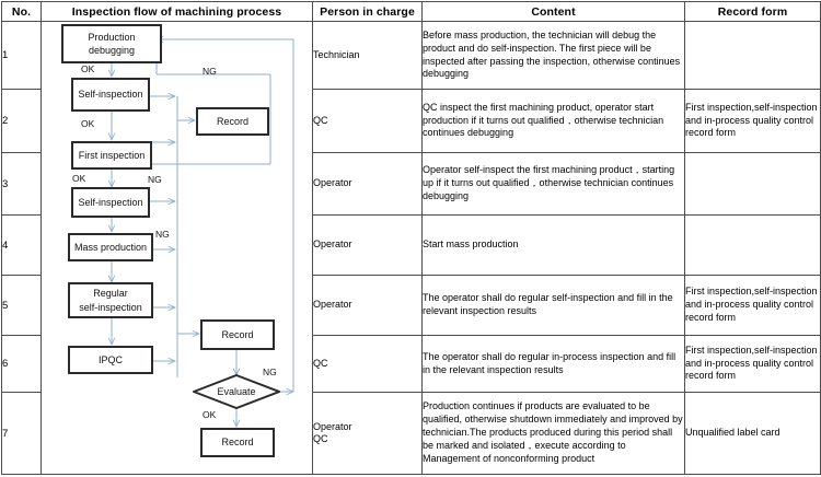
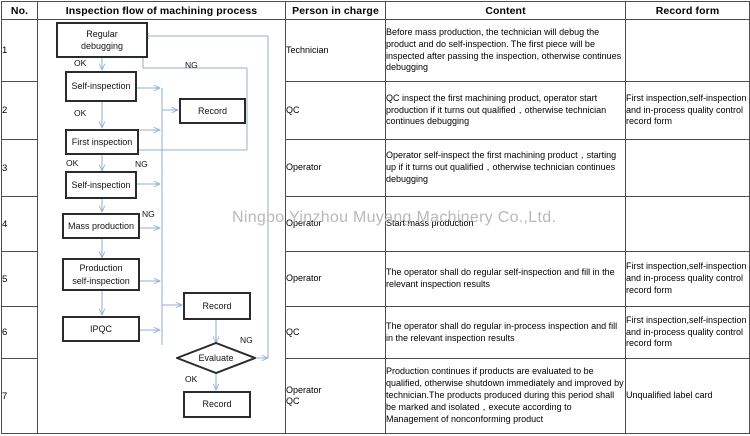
  No.	Inspection flow of machining process	Person in charge	Content	Record form
  1		Technician	Before mass production, the technician will debug the product and do self-inspection. The first piece will be inspected after passing the inspection, otherwise continues debugging
  2	QC	QC inspect the first machining product, operator start production if it turns out qualified，otherwise technician continues debugging	First inspection,self-inspection and in-process quality control record form
  3	Operator	Operator self-inspect the first machining product，starting up if it turns out qualified，otherwise technician continues debugging
  4	Operator	Start mass production
  5	Operator	The operator shall do regular self-inspection and fill in the relevant inspection results	First inspection,self-inspection and in-process quality control record form
  6	QC	The operator shall do regular in-process inspection and fill in the relevant inspection results	First inspection,self-inspection and in-process quality control record form
  7	Operator QC	Production continues if products are evaluated to be qualified, otherwise shutdown immediately and improved by technician.The products produced during this period shall be marked and isolated，execute according to Management of nonconforming product	Unqualified label card
- Production
+ Regular
  debugging
  Self-inspection
  Record
  First inspection
  Self-inspection
  Mass production
- Regular
+ Production
  self-inspection
  IPQC
  Record
  Evaluate
  Record
  OK
  OK
  OK
  OK
  NG
  NG
  NG
  NG
+ Ningbo Yinzhou Muyang Machinery Co.,Ltd.
